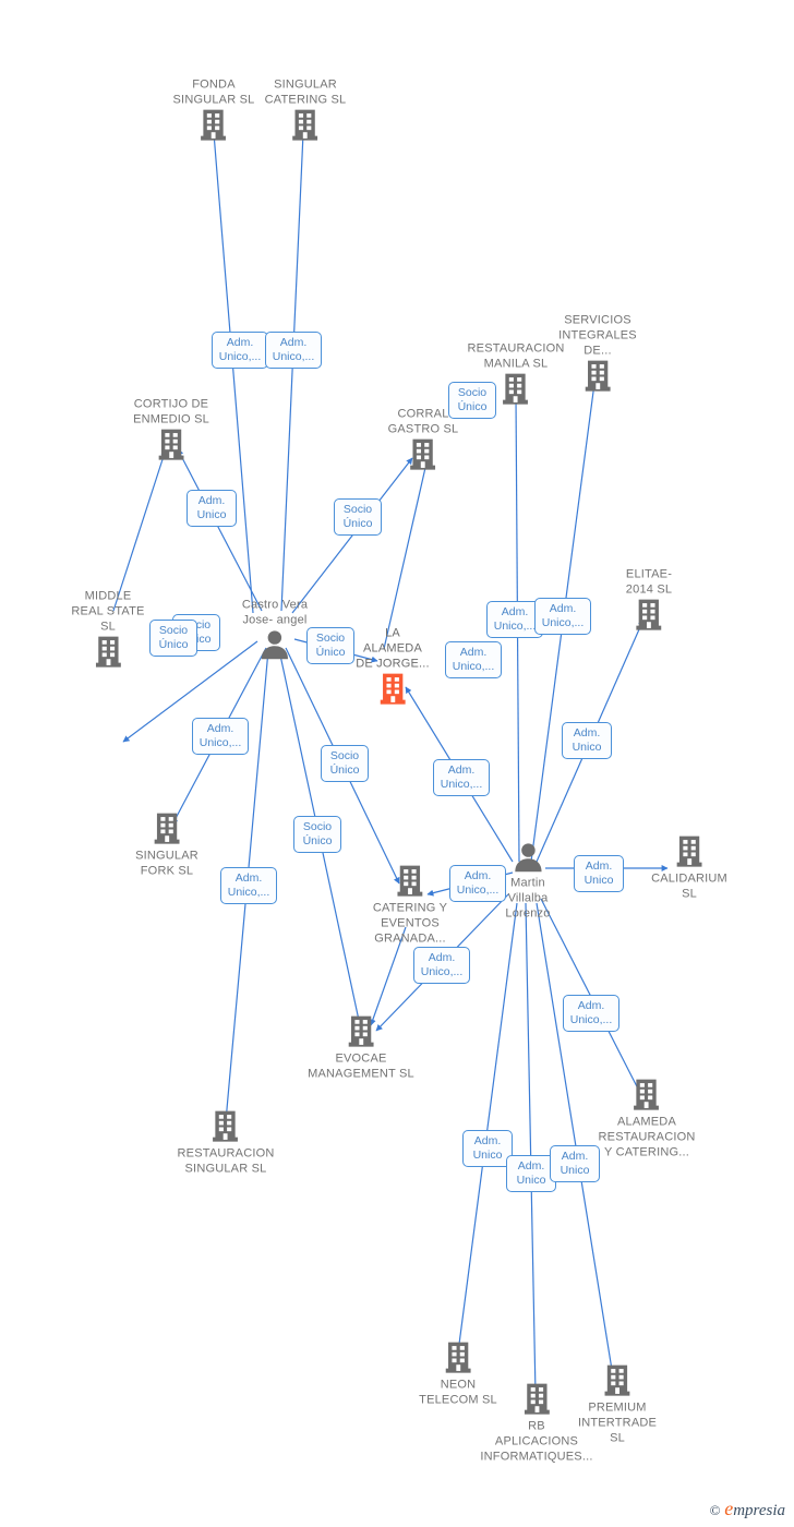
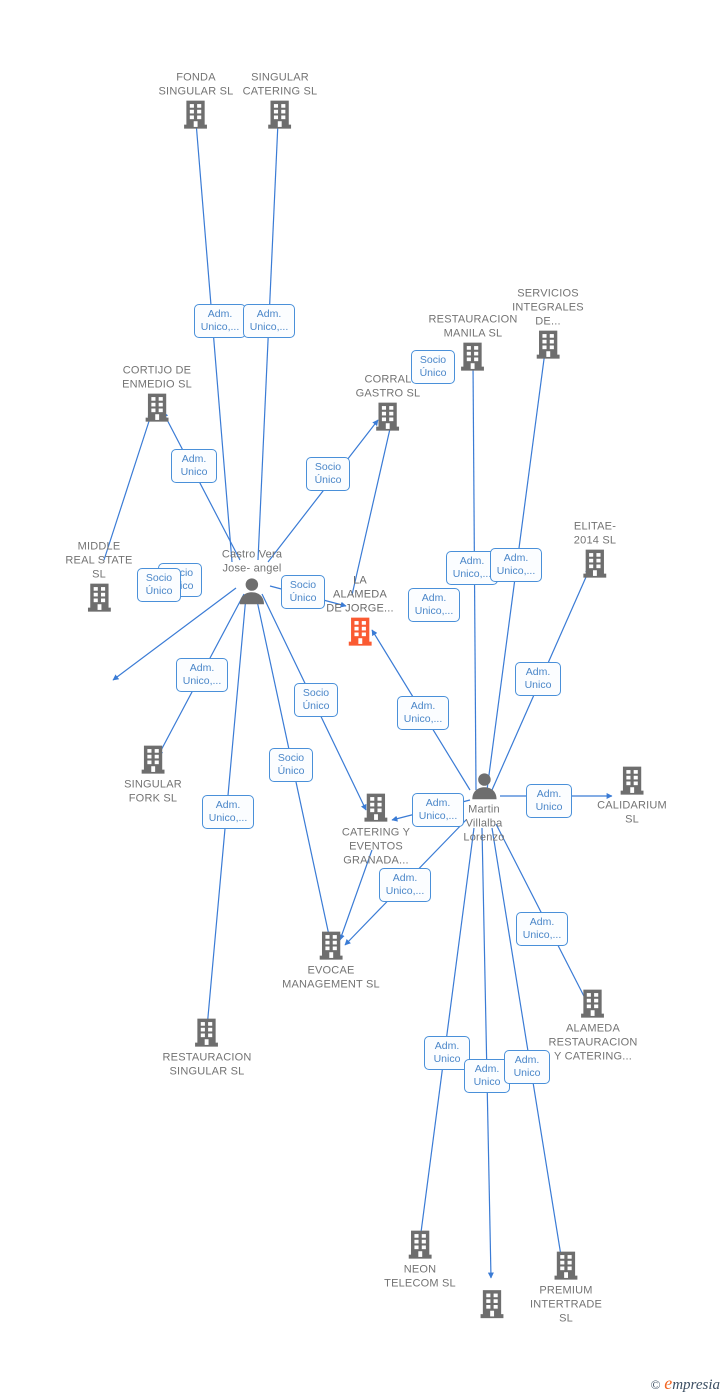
  FONDA
  SINGULAR SL
  SINGULAR
  CATERING SL
  CORTIJO DE
  ENMEDIO SL
  CORRAL
  GASTRO SL
  RESTAURACION
  MANILA SL
  SERVICIOS
  INTEGRALES
  DE...
  MIDDLE
  REAL STATE
  SL
  Castro Vera
  Jose- angel
  LA
  ALAMEDA
  DE JORGE...
  ELITAE-
  2014 SL
  SINGULAR
  FORK SL
  CATERING Y
  EVENTOS
  GRANADA...
  Martin
  Villalba
  Lorenzo
  CALIDARIUM
  SL
  EVOCAE
  MANAGEMENT SL
  ALAMEDA
  RESTAURACION
  Y CATERING...
  RESTAURACION
  SINGULAR SL
  NEON
  TELECOM SL
- RB
- APLICACIONS
- INFORMATIQUES...
  PREMIUM
  INTERTRADE
  SL
  Adm.
  Unico,...
  Adm.
  Unico,...
  Adm.
  Unico
  Socio
  Único
  Socio
  Único
  Socio
  Único
  Socio
  Único
  Adm.
  Unico,...
  Adm.
  Unico,..
  Adm.
  Unico,...
  Adm.
  Unico
  Adm.
  Unico,...
  Socio
  Único
  Adm.
  Unico,...
  Socio
  Único
  Adm.
  Unico,...
  Adm.
  Unico,...
  Adm.
  Unico
  Adm.
  Unico,...
  Adm.
  Unico,...
  Adm.
  Unico
  Adm.
  Unico
  Adm.
  Unico
  © empresia
